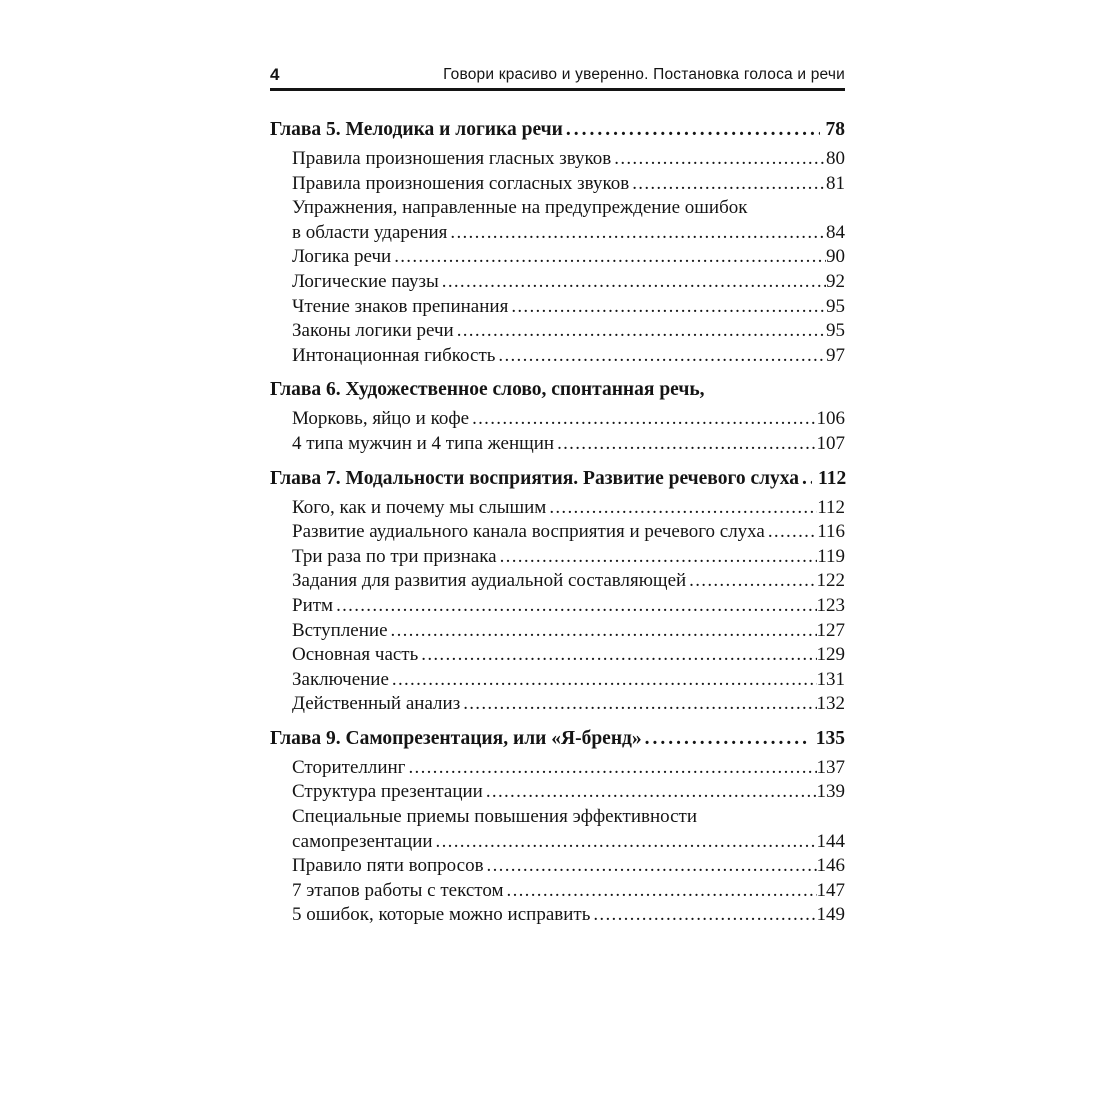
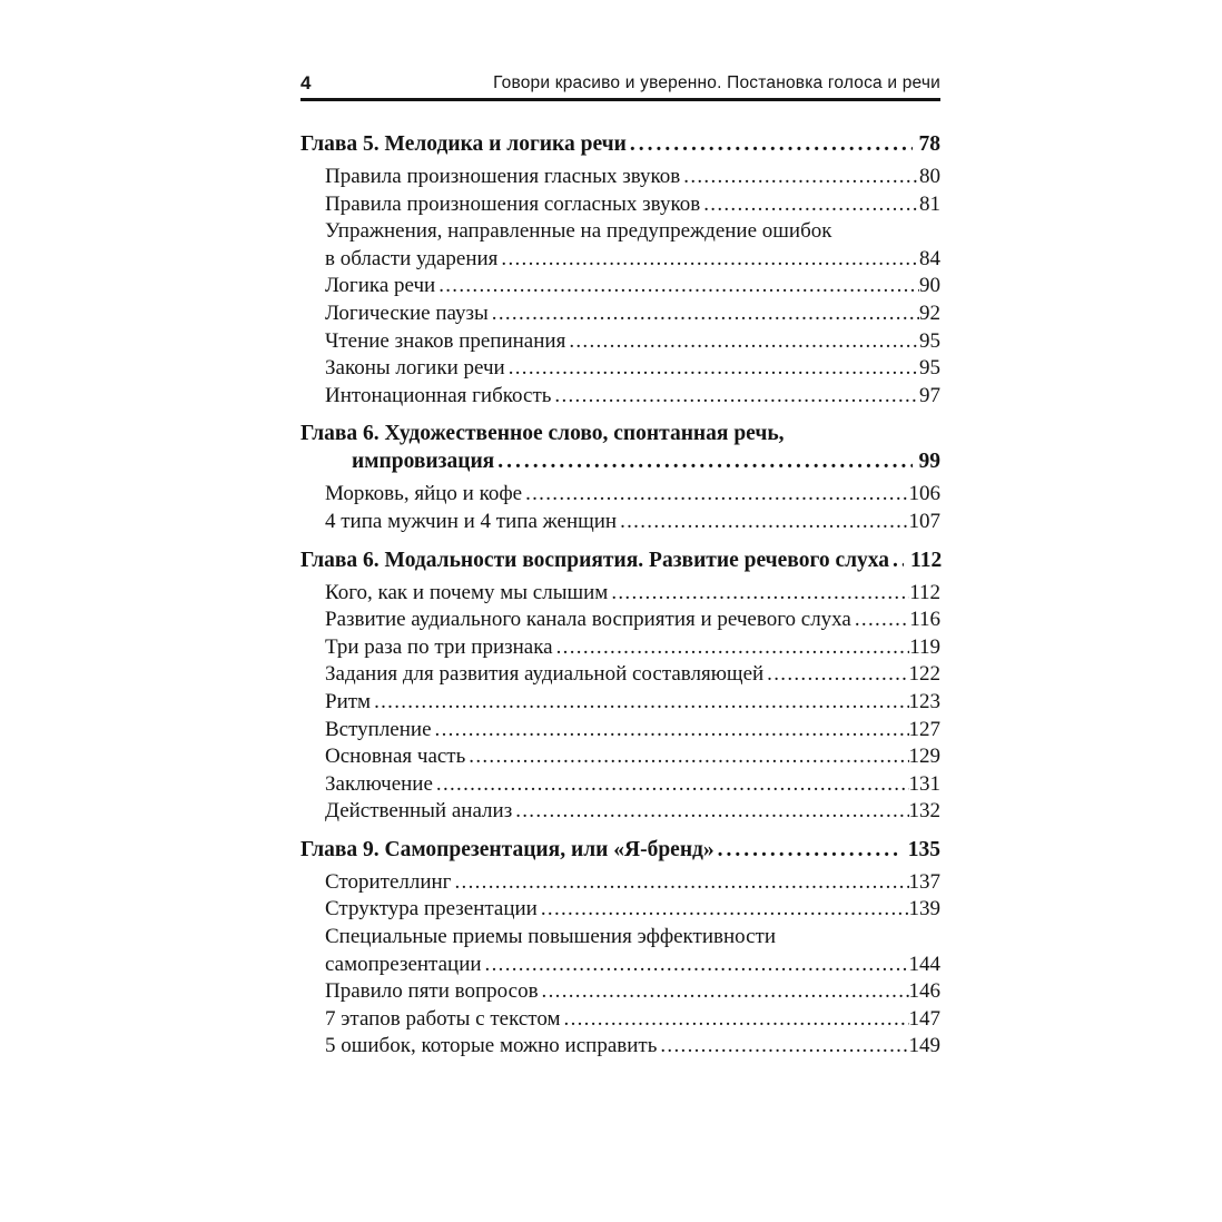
  4
  Говори красиво и уверенно. Постановка голоса и речи
  Глава 5. Мелодика и логика речи
  78
  Правила произношения гласных звуков
  80
  Правила произношения согласных звуков
  81
  Упражнения, направленные на предупреждение ошибок
  в области ударения
  84
  Логика речи
  90
  Логические паузы
  92
  Чтение знаков препинания
  95
  Законы логики речи
  95
  Интонационная гибкость
  97
  Глава 6. Художественное слово, спонтанная речь,
+ импровизация
+ 99
  Морковь, яйцо и кофе
  106
  4 типа мужчин и 4 типа женщин
  107
- Глава 7. Модальности восприятия. Развитие речевого слуха
+ Глава 6. Модальности восприятия. Развитие речевого слуха
  112
  Кого, как и почему мы слышим
  112
  Развитие аудиального канала восприятия и речевого слуха
  116
  Три раза по три признака
  119
  Задания для развития аудиальной составляющей
  122
  Ритм
  123
  Вступление
  127
  Основная часть
  129
  Заключение
  131
  Действенный анализ
  132
  Глава 9. Самопрезентация, или «Я-бренд»
  135
  Сторителлинг
  137
  Структура презентации
  139
  Специальные приемы повышения эффективности
  самопрезентации
  144
  Правило пяти вопросов
  146
  7 этапов работы с текстом
  147
  5 ошибок, которые можно исправить
  149
